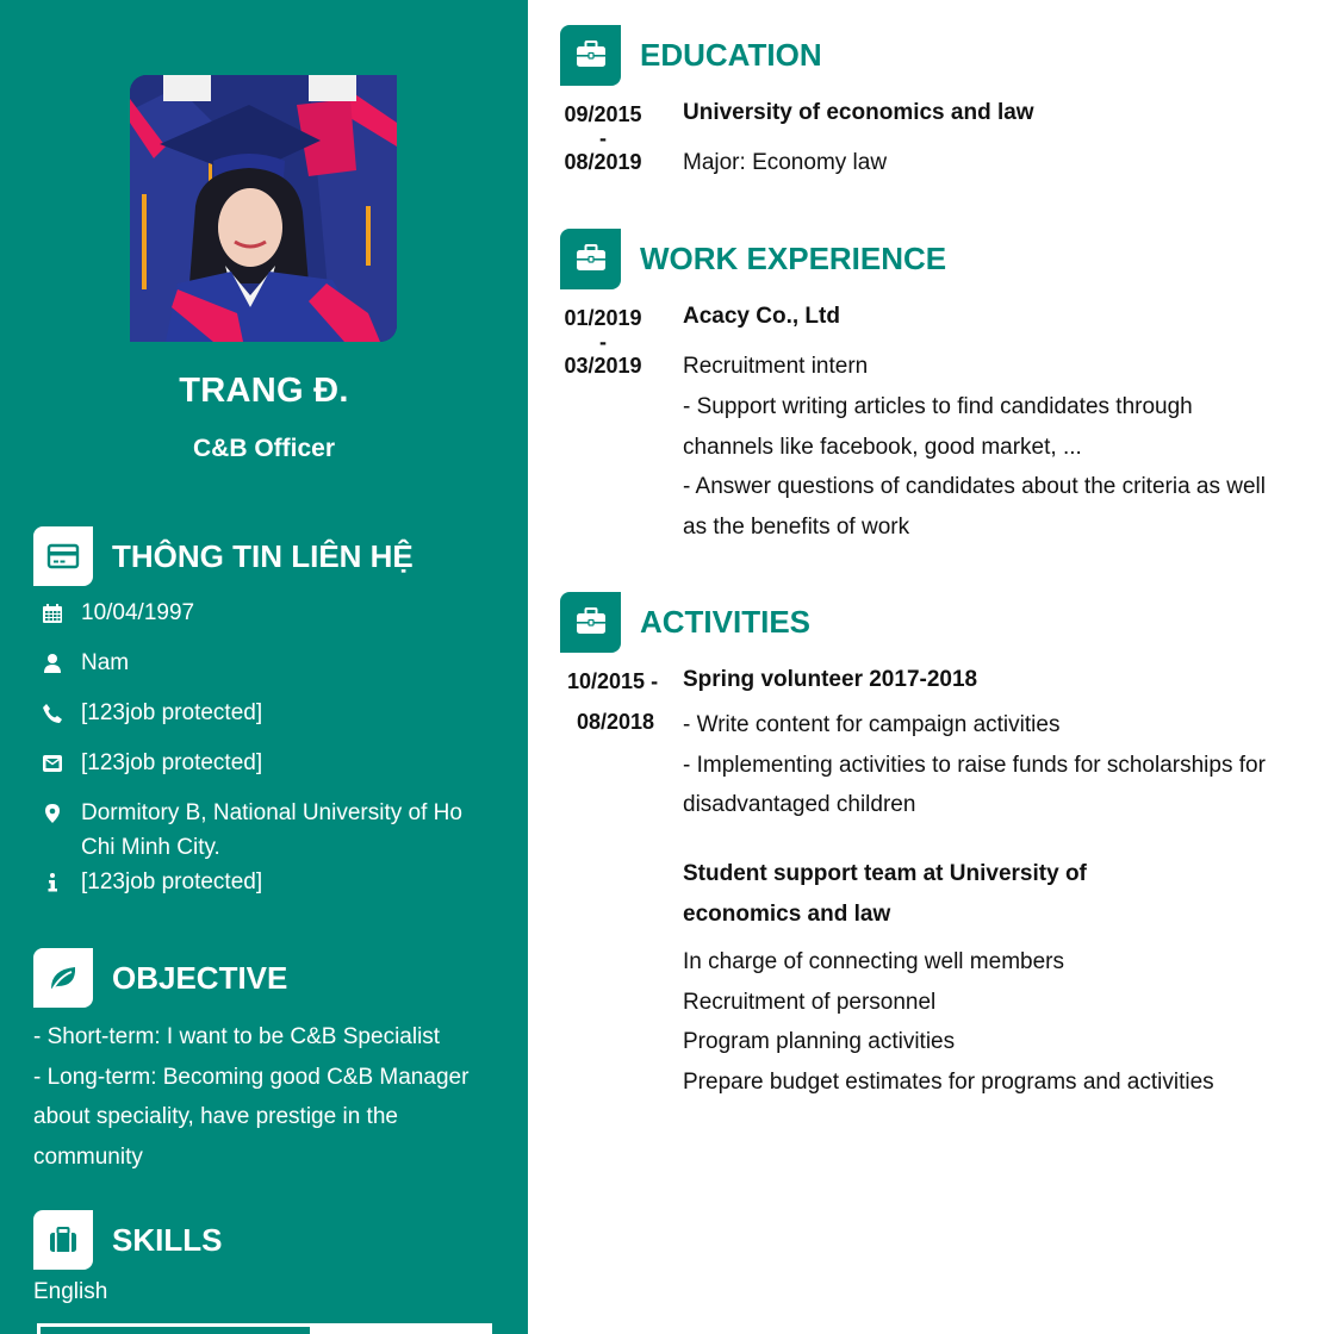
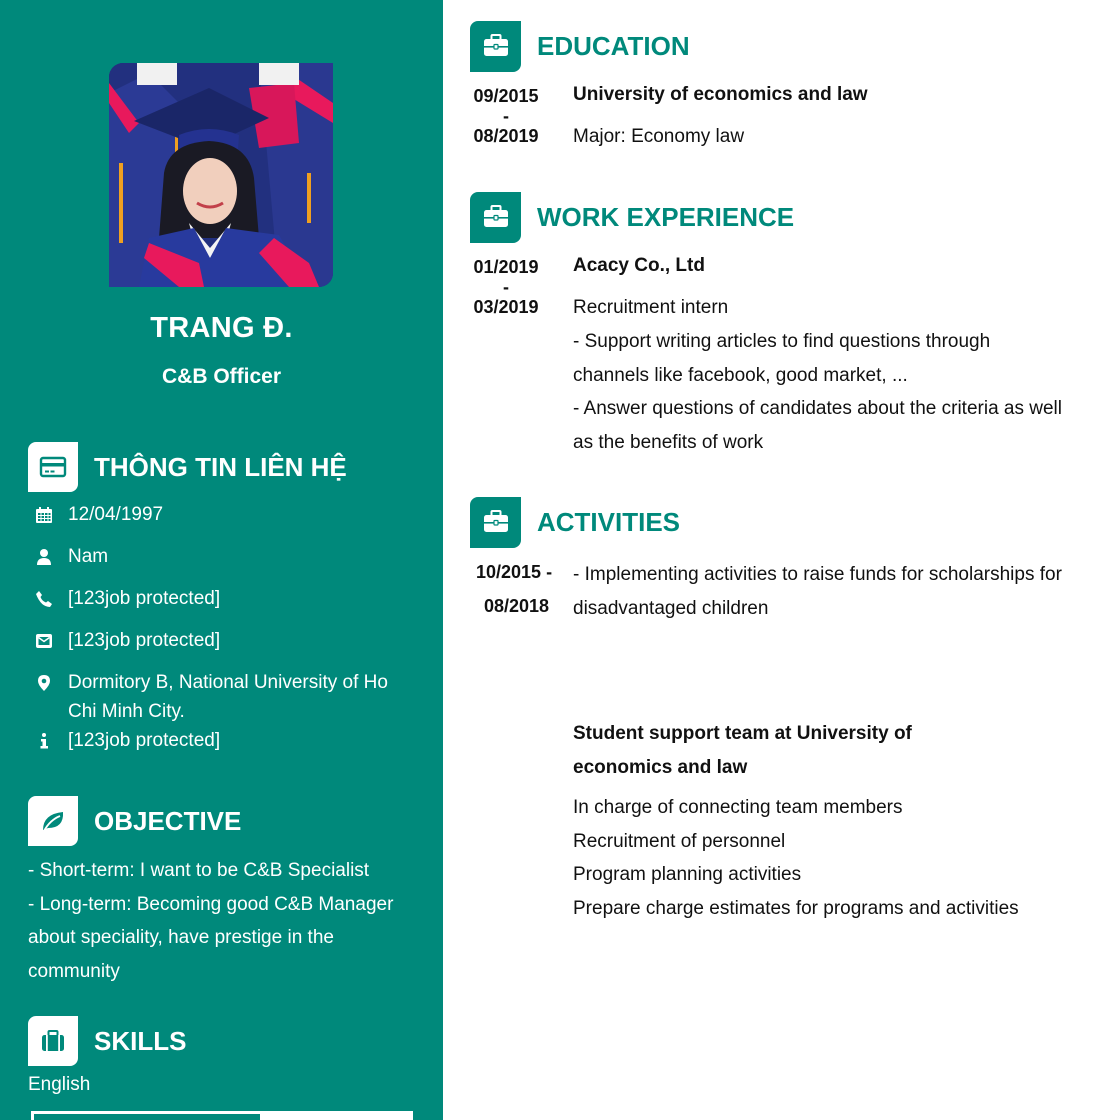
  TRANG Đ.
  C&B Officer
  THÔNG TIN LIÊN HỆ
- 10/04/1997
+ 12/04/1997
  Nam
  [123job protected]
  [123job protected]
  Dormitory B, National University of Ho Chi Minh City.
  [123job protected]
  OBJECTIVE
  - Short-term: I want to be C&B Specialist
  - Long-term: Becoming good C&B Manager about speciality, have prestige in the community
  SKILLS
  English
  EDUCATION
  09/2015
  -
  08/2019
  University of economics and law
  Major: Economy law
  WORK EXPERIENCE
  01/2019
  -
  03/2019
  Acacy Co., Ltd
  Recruitment intern
- - Support writing articles to find candidates through channels like facebook, good market, ...
+ - Support writing articles to find questions through channels like facebook, good market, ...
  - Answer questions of candidates about the criteria as well as the benefits of work
  ACTIVITIES
  10/2015 -
  08/2018
- Spring volunteer 2017-2018
- - Write content for campaign activities
  - Implementing activities to raise funds for scholarships for disadvantaged children
  Student support team at University of economics and law
- In charge of connecting well members
+ In charge of connecting team members
  Recruitment of personnel
  Program planning activities
- Prepare budget estimates for programs and activities
+ Prepare charge estimates for programs and activities
